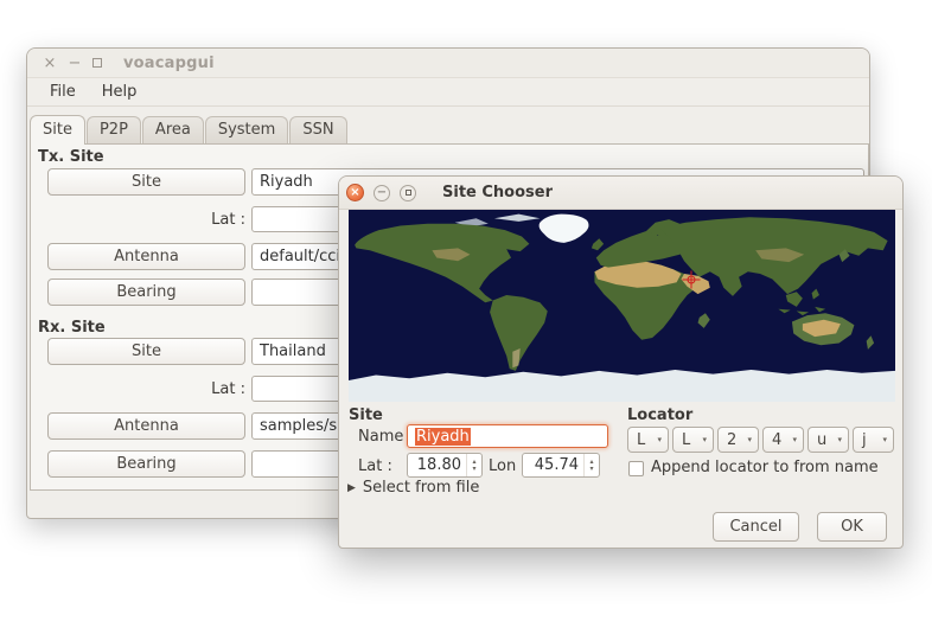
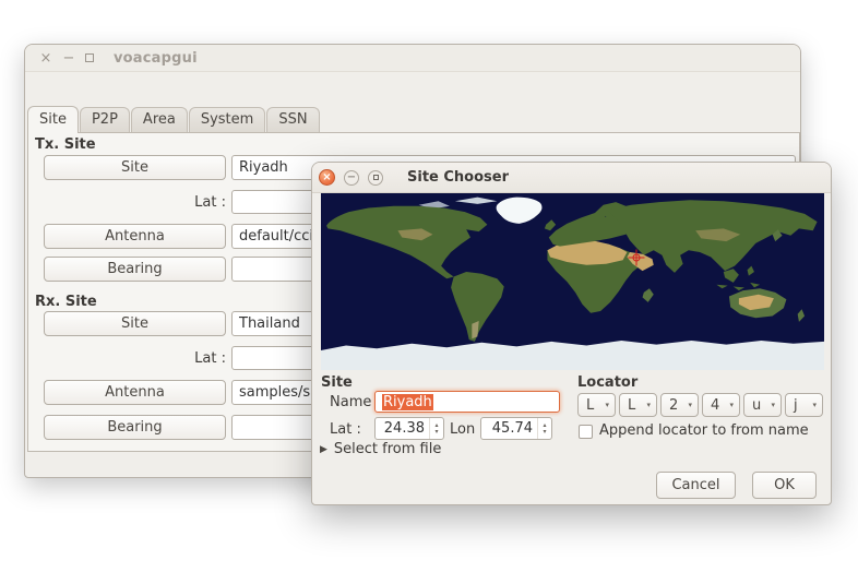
  ×
  −
  voacapgui
- File
- Help
  Site
  P2P
  Area
  System
  SSN
  Tx. Site
  Site
  Riyadh
  Lat :
  Antenna
  default/cc
  Bearing
  Rx. Site
  Site
  Thailand
  Lat :
  Antenna
  samples/s
  Bearing
  ×
  −
  Site Chooser
  Site
  Name
  Riyadh
  Lat :
- 18.80
+ 24.38
  Lon
  45.74
  ▶
  Select from file
  Locator
  L
  ▾
  L
  ▾
  2
  ▾
  4
  ▾
  u
  ▾
  j
  ▾
  Append locator to from name
  Cancel
  OK
